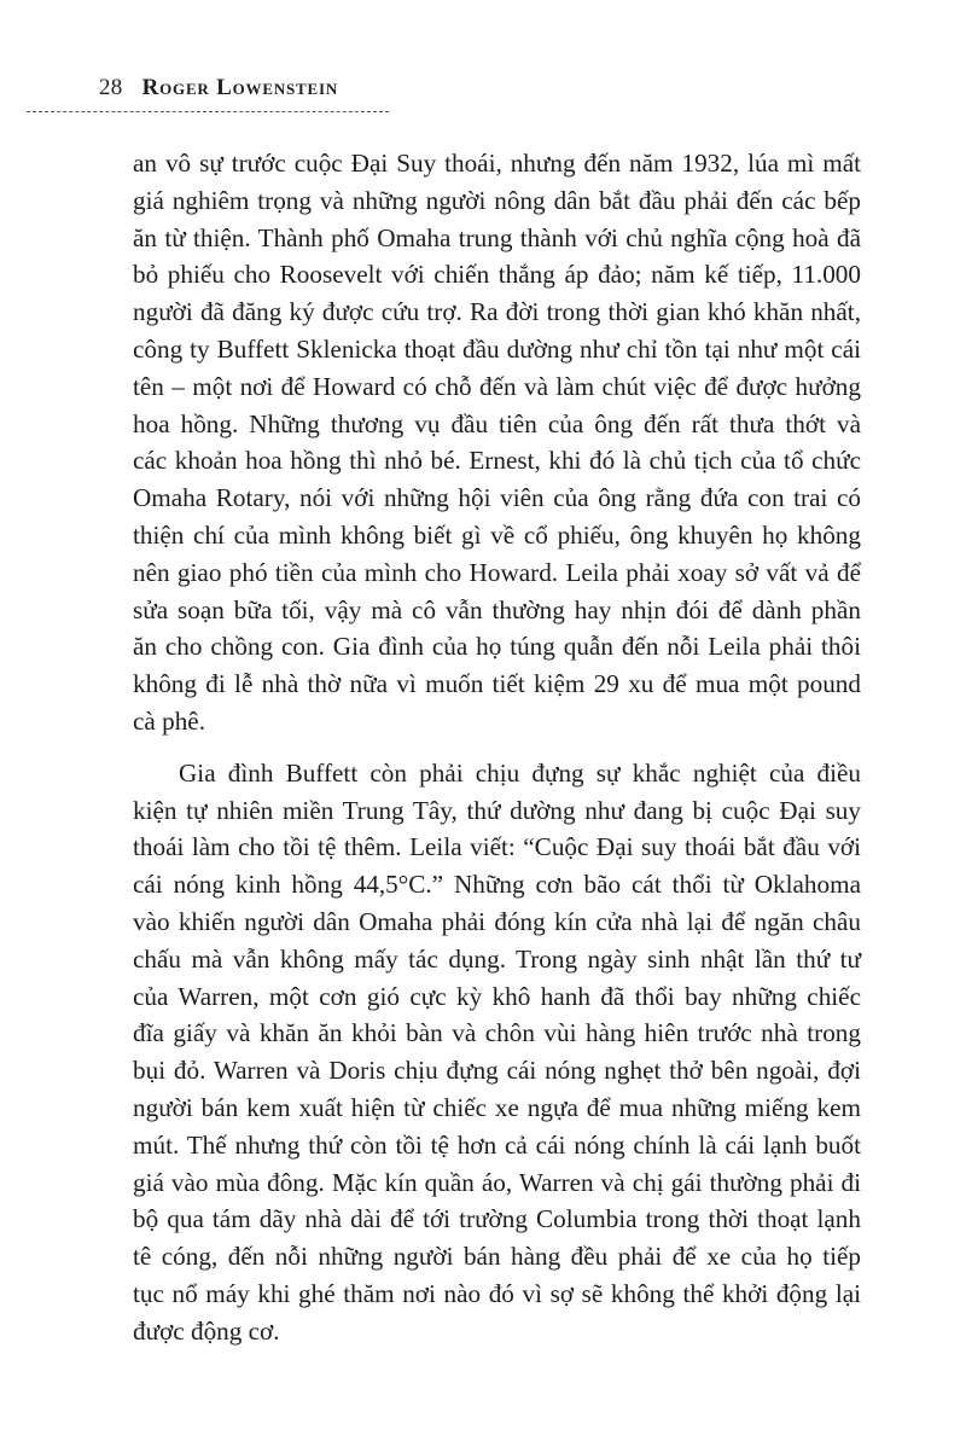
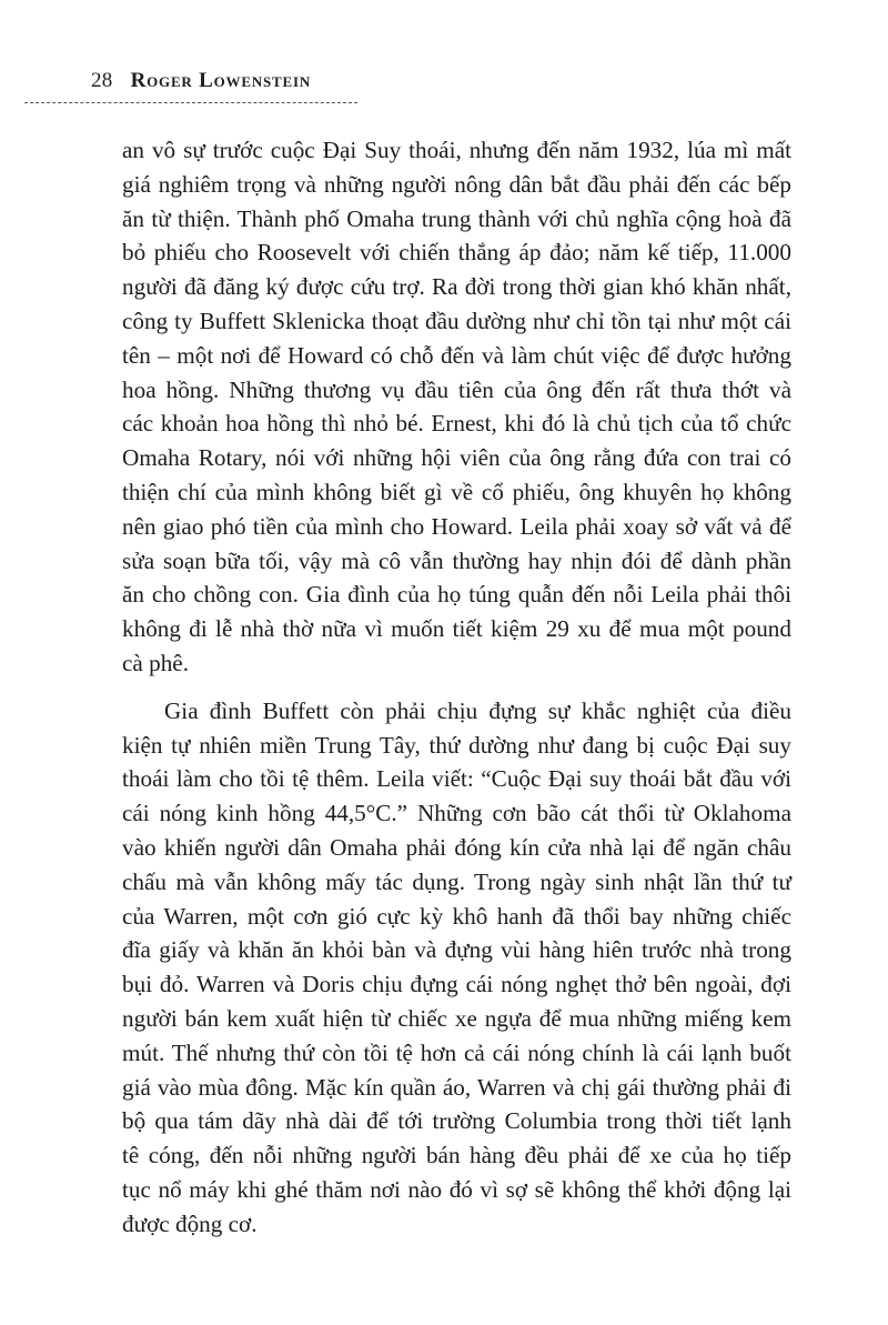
  28
  Roger Lowenstein
  an vô sự trước cuộc Đại Suy thoái, nhưng đến năm 1932, lúa mì mất
  giá nghiêm trọng và những người nông dân bắt đầu phải đến các bếp
  ăn từ thiện. Thành phố Omaha trung thành với chủ nghĩa cộng hoà đã
  bỏ phiếu cho Roosevelt với chiến thắng áp đảo; năm kế tiếp, 11.000
  người đã đăng ký được cứu trợ. Ra đời trong thời gian khó khăn nhất,
  công ty Buffett Sklenicka thoạt đầu dường như chỉ tồn tại như một cái
  tên – một nơi để Howard có chỗ đến và làm chút việc để được hưởng
  hoa hồng. Những thương vụ đầu tiên của ông đến rất thưa thớt và
  các khoản hoa hồng thì nhỏ bé. Ernest, khi đó là chủ tịch của tổ chức
  Omaha Rotary, nói với những hội viên của ông rằng đứa con trai có
  thiện chí của mình không biết gì về cổ phiếu, ông khuyên họ không
  nên giao phó tiền của mình cho Howard. Leila phải xoay sở vất vả để
  sửa soạn bữa tối, vậy mà cô vẫn thường hay nhịn đói để dành phần
  ăn cho chồng con. Gia đình của họ túng quẫn đến nỗi Leila phải thôi
  không đi lễ nhà thờ nữa vì muốn tiết kiệm 29 xu để mua một pound
  cà phê.
  Gia đình Buffett còn phải chịu đựng sự khắc nghiệt của điều
  kiện tự nhiên miền Trung Tây, thứ dường như đang bị cuộc Đại suy
  thoái làm cho tồi tệ thêm. Leila viết: “Cuộc Đại suy thoái bắt đầu với
  cái nóng kinh hồng 44,5°C.” Những cơn bão cát thổi từ Oklahoma
  vào khiến người dân Omaha phải đóng kín cửa nhà lại để ngăn châu
  chấu mà vẫn không mấy tác dụng. Trong ngày sinh nhật lần thứ tư
  của Warren, một cơn gió cực kỳ khô hanh đã thổi bay những chiếc
- đĩa giấy và khăn ăn khỏi bàn và chôn vùi hàng hiên trước nhà trong
+ đĩa giấy và khăn ăn khỏi bàn và đựng vùi hàng hiên trước nhà trong
  bụi đỏ. Warren và Doris chịu đựng cái nóng nghẹt thở bên ngoài, đợi
  người bán kem xuất hiện từ chiếc xe ngựa để mua những miếng kem
  mút. Thế nhưng thứ còn tồi tệ hơn cả cái nóng chính là cái lạnh buốt
  giá vào mùa đông. Mặc kín quần áo, Warren và chị gái thường phải đi
- bộ qua tám dãy nhà dài để tới trường Columbia trong thời thoạt lạnh
+ bộ qua tám dãy nhà dài để tới trường Columbia trong thời tiết lạnh
  tê cóng, đến nỗi những người bán hàng đều phải để xe của họ tiếp
  tục nổ máy khi ghé thăm nơi nào đó vì sợ sẽ không thể khởi động lại
  được động cơ.
